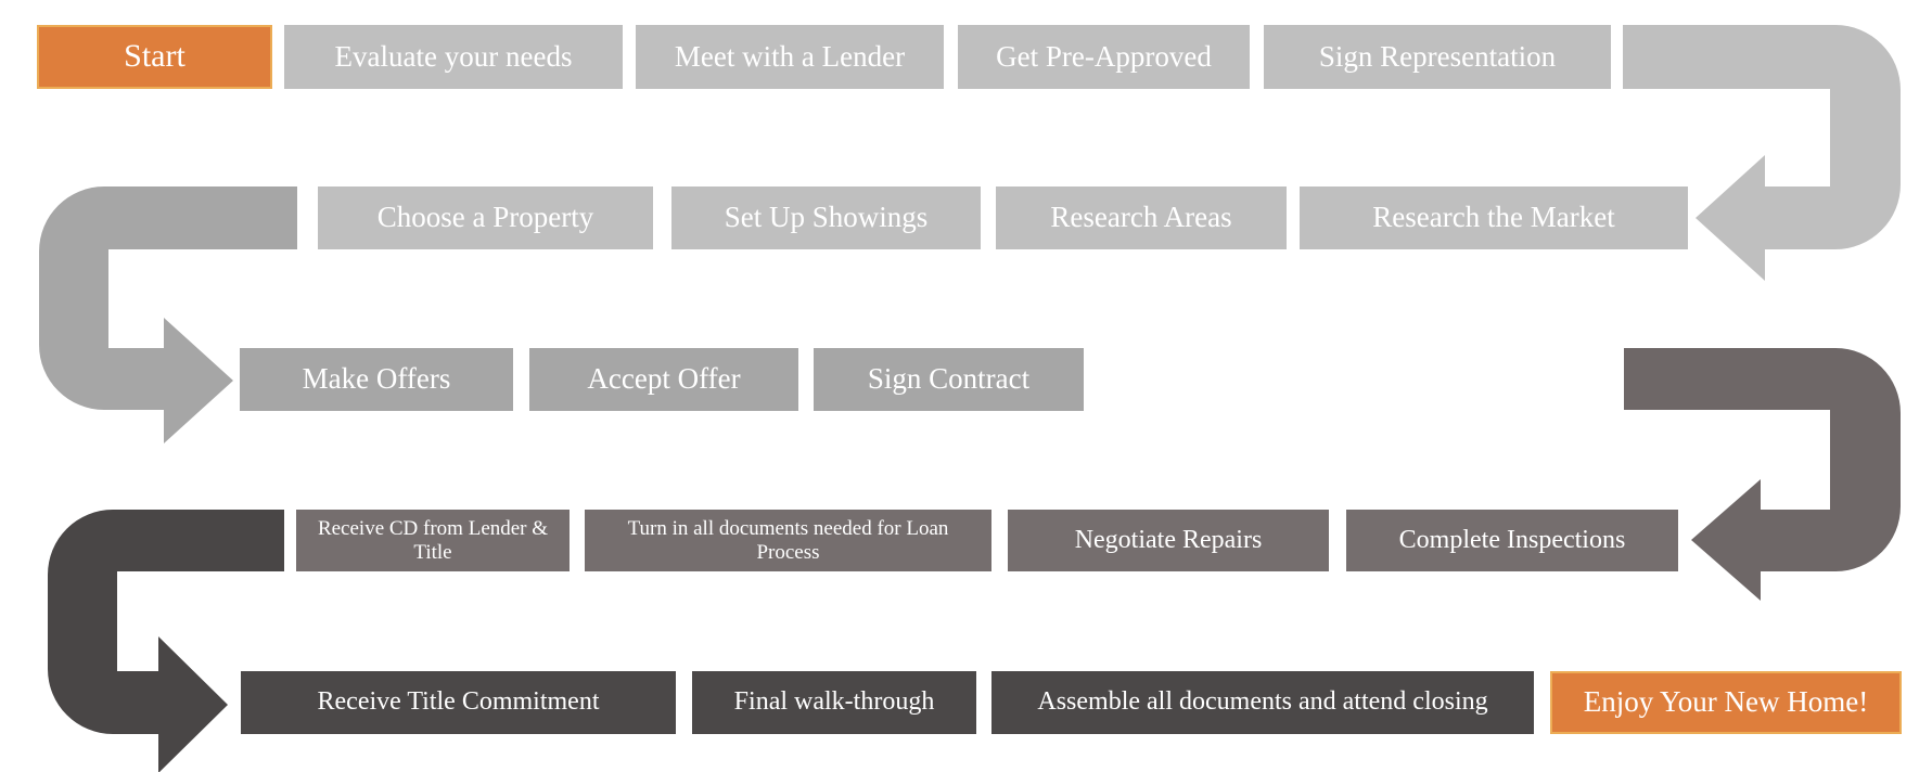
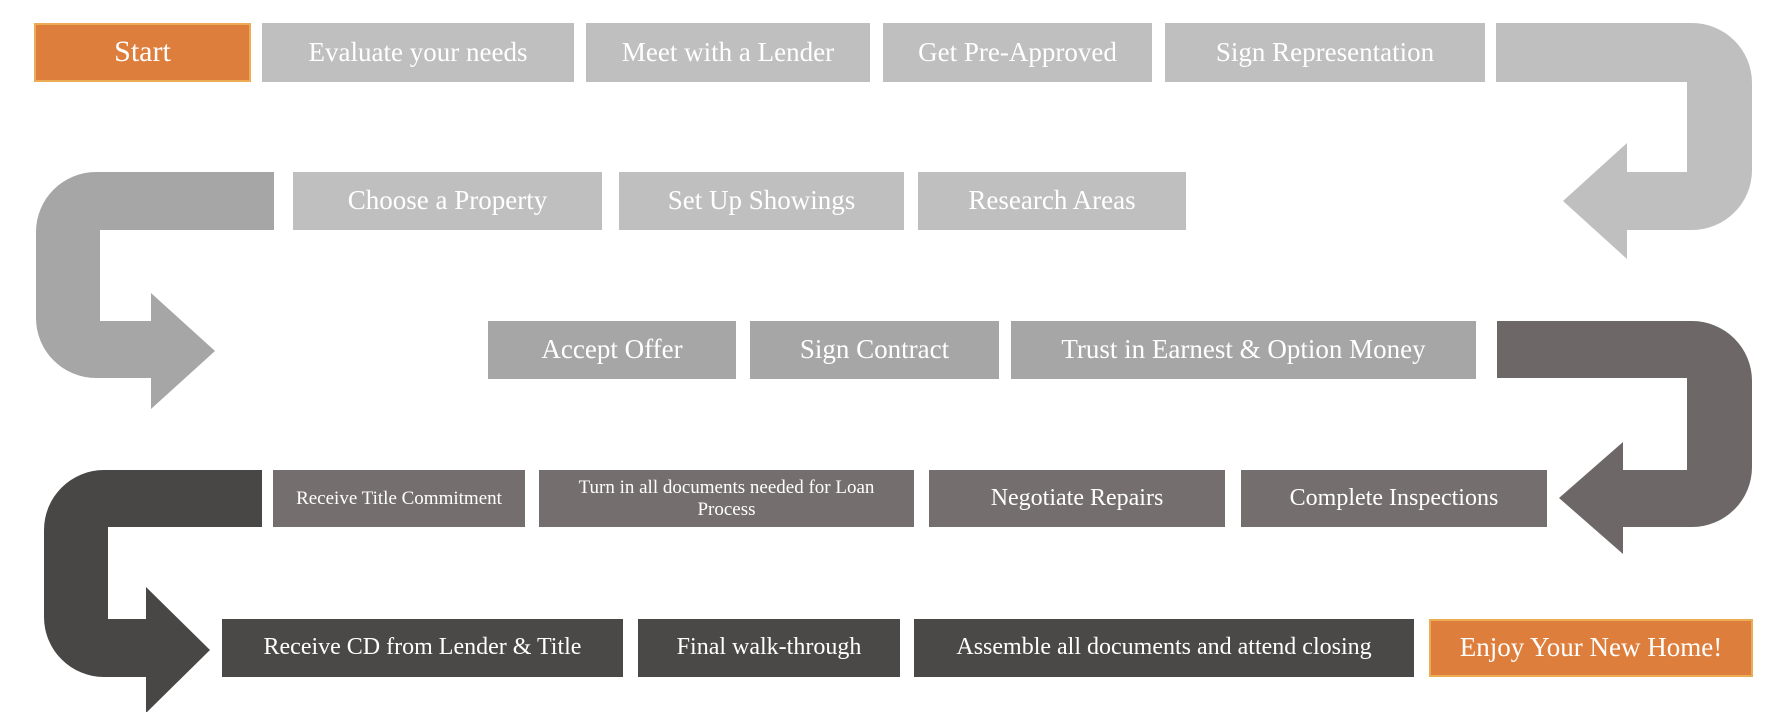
  Start
  Evaluate your needs
  Meet with a Lender
  Get Pre-Approved
  Sign Representation
  Choose a Property
  Set Up Showings
  Research Areas
- Research the Market
- Make Offers
  Accept Offer
  Sign Contract
+ Trust in Earnest & Option Money
- Receive CD from Lender & Title
+ Receive Title Commitment
  Turn in all documents needed for Loan Process
  Negotiate Repairs
  Complete Inspections
- Receive Title Commitment
+ Receive CD from Lender & Title
  Final walk-through
  Assemble all documents and attend closing
  Enjoy Your New Home!
